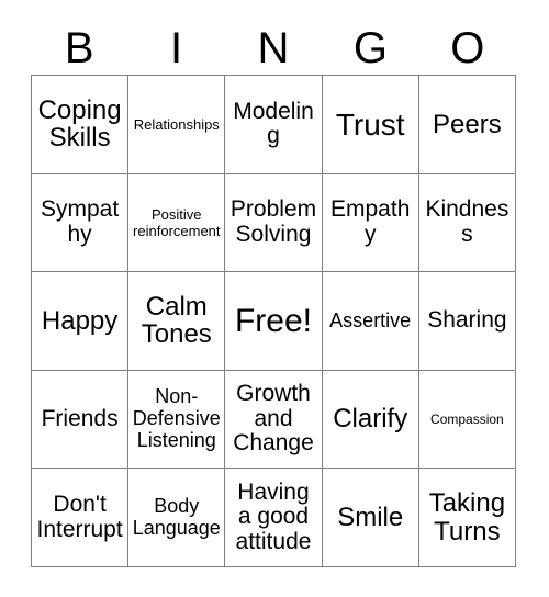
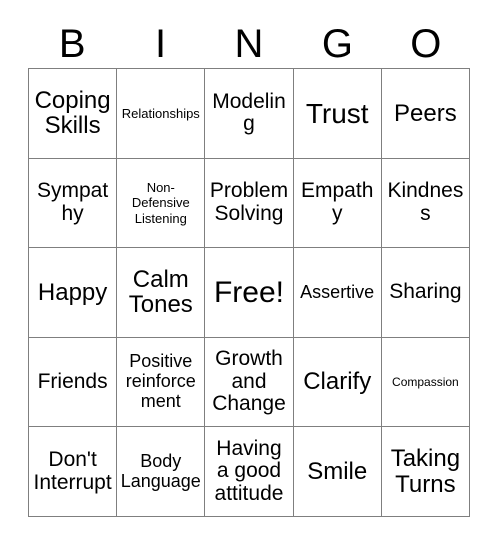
  B
  I
  N
  G
  O
  Coping Skills
  Relationships
  Modeling
  Trust
  Peers
  Sympathy
- Positive reinforcement
+ Non-Defensive Listening
  Problem Solving
  Empathy
  Kindness
  Happy
  Calm Tones
  Free!
  Assertive
  Sharing
  Friends
- Non-Defensive Listening
+ Positive reinforcement
  Growth and Change
  Clarify
  Compassion
  Don't Interrupt
  Body Language
  Having a good attitude
  Smile
  Taking Turns
